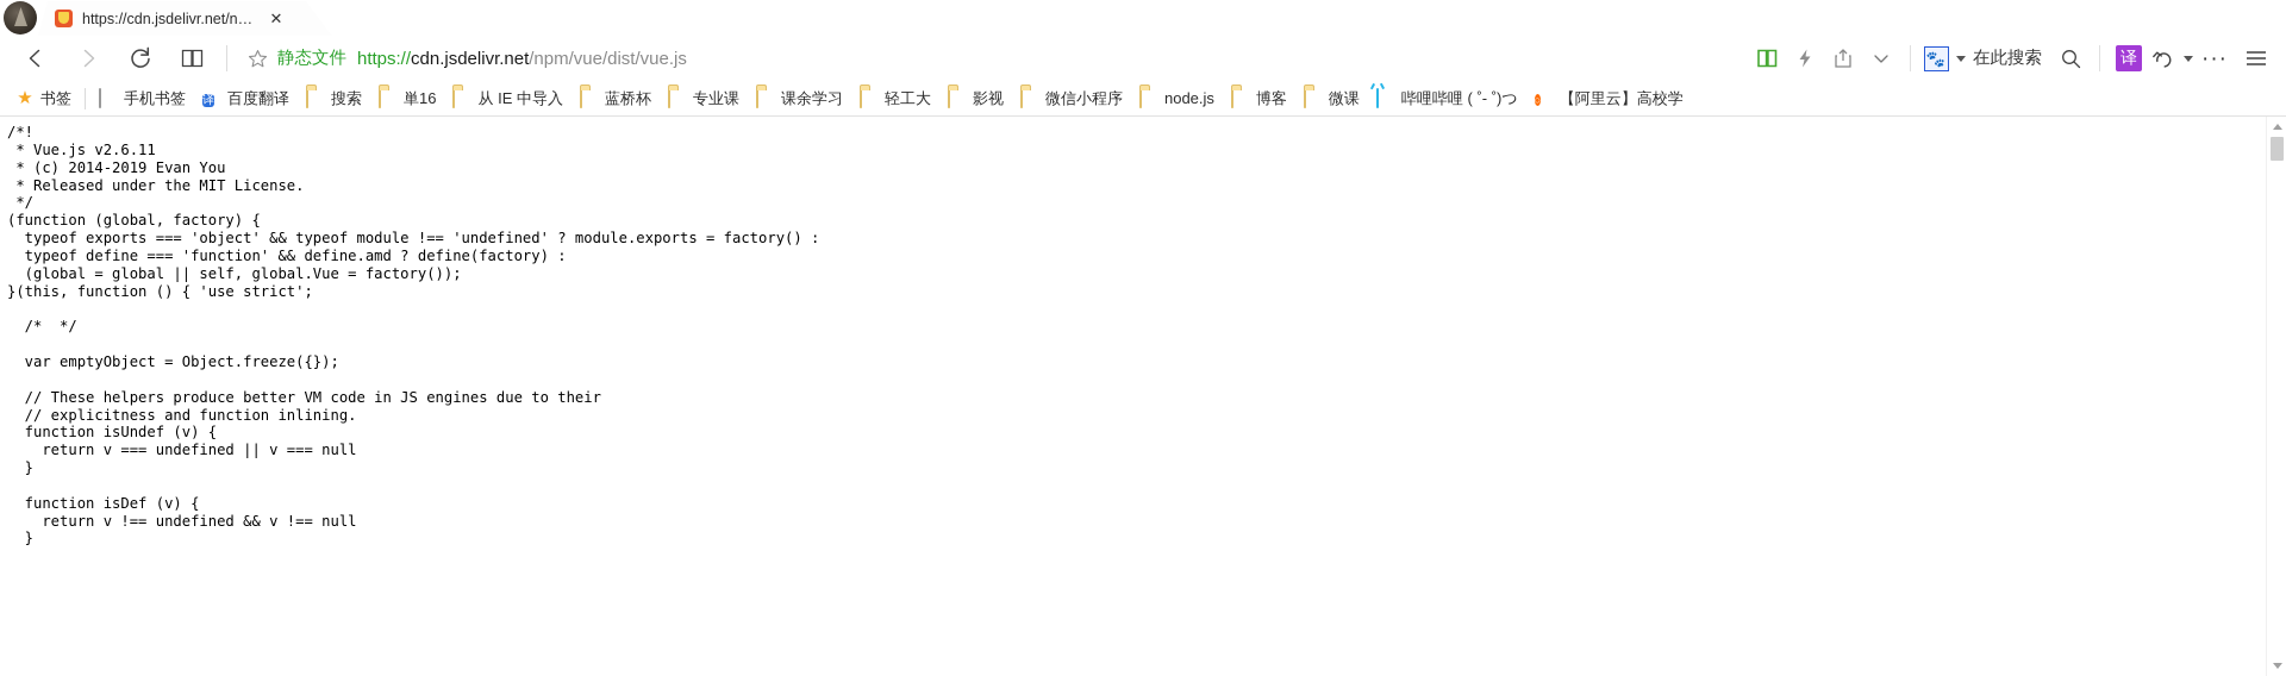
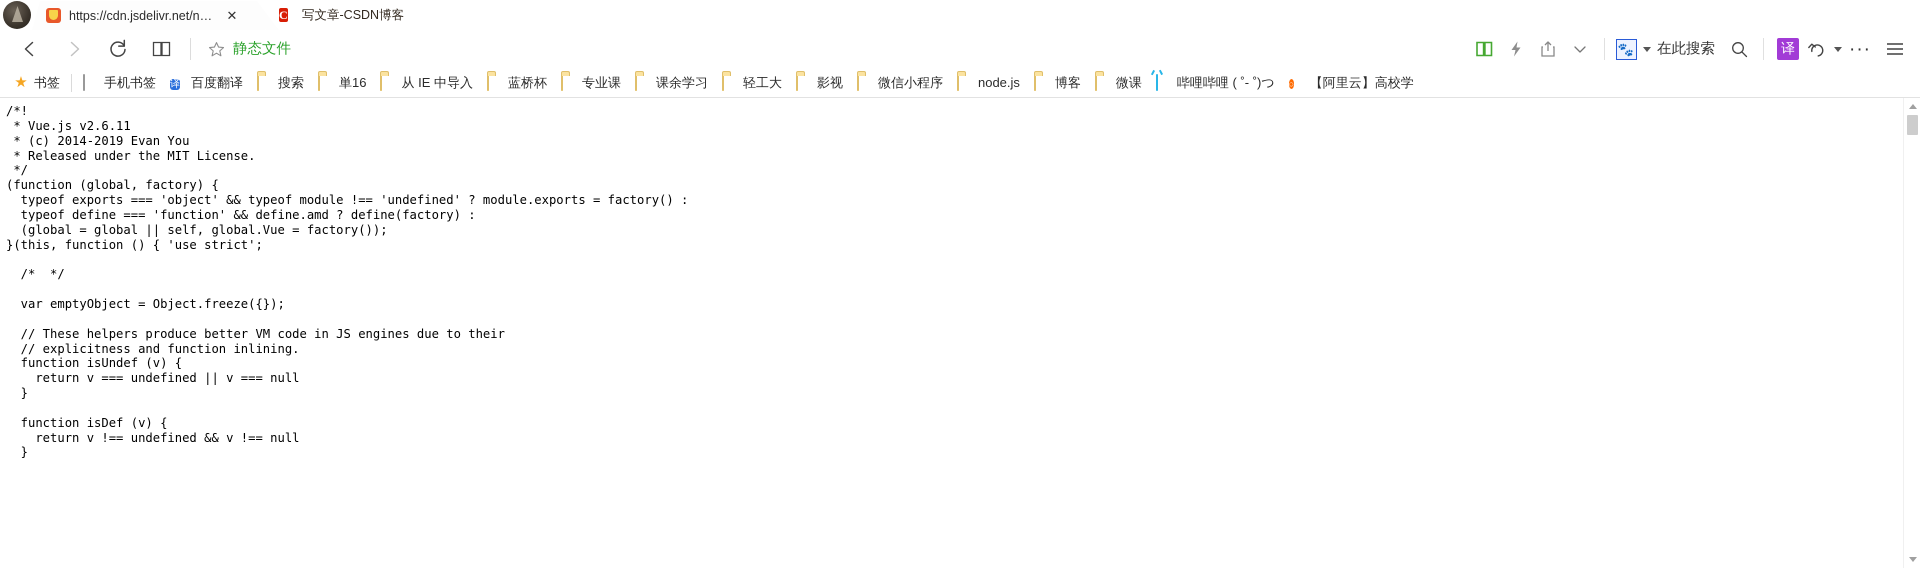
  https://cdn.jsdelivr.net/npm/
  ✕
+ C
+ 写文章-CSDN博客
  静态文件
- https://cdn.jsdelivr.net/npm/vue/dist/vue.js
  🐾
  在此搜索
  译
  ···
  ★
  书签
  手机书签
  译
  百度翻译
  搜索
  単16
  从 IE 中导入
  蓝桥杯
  专业课
  课余学习
  轻工大
  影视
  微信小程序
  node.js
  博客
  微课
  哔哩哔哩 ( ˚- ˚)つ
  ○
  【阿里云】高校学
  /*!
  * Vue.js v2.6.11
  * (c) 2014-2019 Evan You
  * Released under the MIT License.
  */
  (function (global, factory) {
  typeof exports === 'object' && typeof module !== 'undefined' ? module.exports = factory() :
  typeof define === 'function' && define.amd ? define(factory) :
  (global = global || self, global.Vue = factory());
  }(this, function () { 'use strict';
  /* */
  var emptyObject = Object.freeze({});
  // These helpers produce better VM code in JS engines due to their
  // explicitness and function inlining.
  function isUndef (v) {
  return v === undefined || v === null
  }
  function isDef (v) {
  return v !== undefined && v !== null
  }
